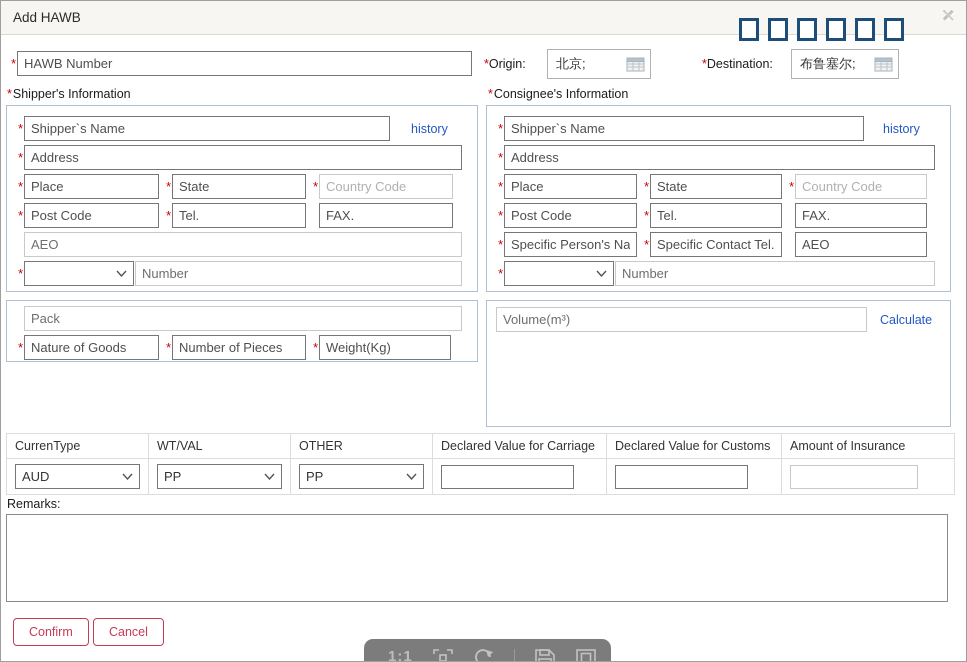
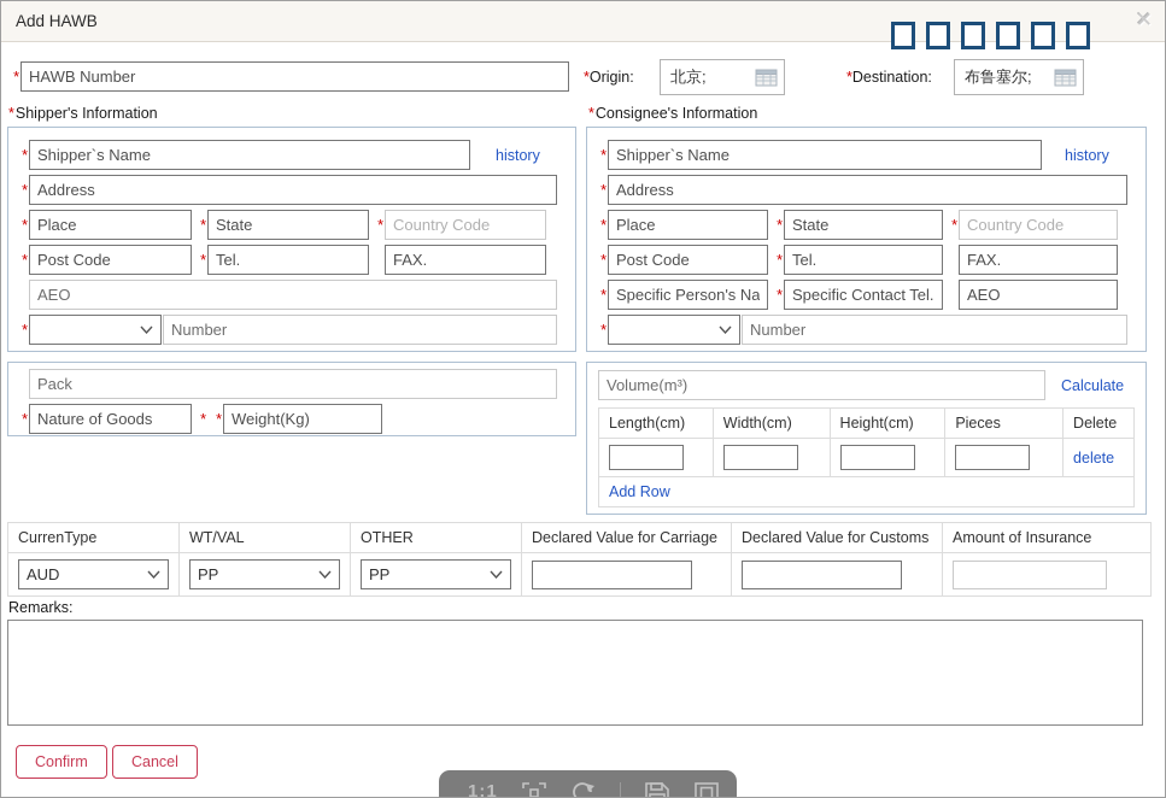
  Add HAWB
  ✕
  HAWB Number
  *Origin:
  北京;
  *Destination:
  布鲁塞尔;
  Shipper's Information
  Consignee's Information
  Shipper`s Name
  history
  Address
  Place
  State
  Country Code
  Post Code
  Tel.
  FAX.
  AEO
  Number
  Shipper`s Name
  history
  Address
  Place
  State
  Country Code
  Post Code
  Tel.
  FAX.
  Specific Person's Na
  Specific Contact Tel.
  AEO
  Number
  Pack
  Nature of Goods
- Number of Pieces
  Weight(Kg)
  Volume(m³)
  Calculate
+ Length(cm)	Width(cm)	Height(cm)	Pieces	Delete
+ 				delete
+ Add Row
  CurrenType	WT/VAL	OTHER	Declared Value for Carriage	Declared Value for Customs	Amount of Insurance
  AUD	PP	PP
  Remarks:
  Confirm
  Cancel
  1:1
